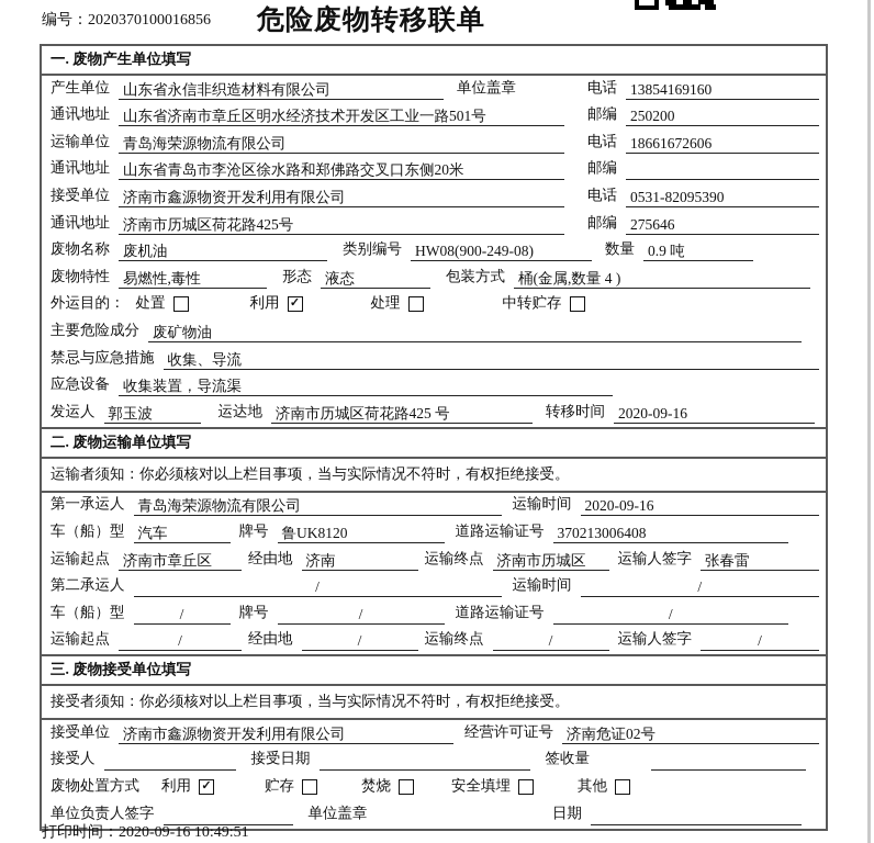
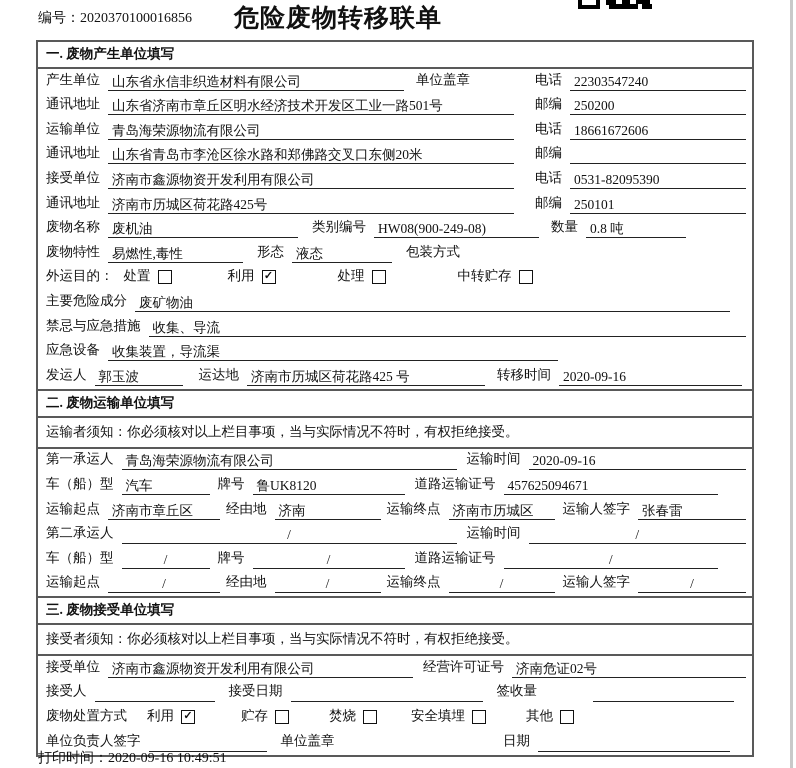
  编号：2020370100016856
  危险废物转移联单
  一. 废物产生单位填写
  产生单位
  山东省永信非织造材料有限公司
  单位盖章
  电话
- 13854169160
+ 22303547240
  通讯地址
  山东省济南市章丘区明水经济技术开发区工业一路501号
  邮编
  250200
  运输单位
  青岛海荣源物流有限公司
  电话
  18661672606
  通讯地址
  山东省青岛市李沧区徐水路和郑佛路交叉口东侧20米
  邮编
  接受单位
  济南市鑫源物资开发利用有限公司
  电话
  0531-82095390
  通讯地址
  济南市历城区荷花路425号
  邮编
- 275646
+ 250101
  废物名称
  废机油
  类别编号
  HW08(900-249-08)
  数量
- 0.9 吨
+ 0.8 吨
  废物特性
  易燃性,毒性
  形态
  液态
  包装方式
- 桶(金属,数量 4 )
  外运目的：
  处置
  利用
  ✓
  处理
  中转贮存
  主要危险成分
  废矿物油
  禁忌与应急措施
  收集、导流
  应急设备
  收集装置，导流渠
  发运人
  郭玉波
  运达地
  济南市历城区荷花路425 号
  转移时间
  2020-09-16
  二. 废物运输单位填写
  运输者须知：你必须核对以上栏目事项，当与实际情况不符时，有权拒绝接受。
  第一承运人
  青岛海荣源物流有限公司
  运输时间
  2020-09-16
  车（船）型
  汽车
  牌号
  鲁UK8120
  道路运输证号
- 370213006408
+ 457625094671
  运输起点
  济南市章丘区
  经由地
  济南
  运输终点
  济南市历城区
  运输人签字
  张春雷
  第二承运人
  /
  运输时间
  /
  车（船）型
  /
  牌号
  /
  道路运输证号
  /
  运输起点
  /
  经由地
  /
  运输终点
  /
  运输人签字
  /
  三. 废物接受单位填写
  接受者须知：你必须核对以上栏目事项，当与实际情况不符时，有权拒绝接受。
  接受单位
  济南市鑫源物资开发利用有限公司
  经营许可证号
  济南危证02号
  接受人
  接受日期
  签收量
  废物处置方式
  利用
  ✓
  贮存
  焚烧
  安全填埋
  其他
  单位负责人签字
  单位盖章
  日期
  打印时间：2020-09-16 10:49:51
